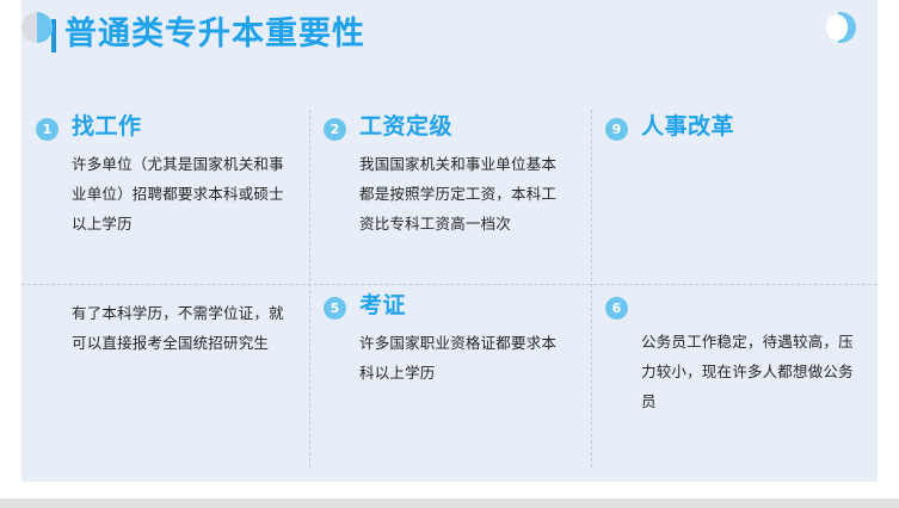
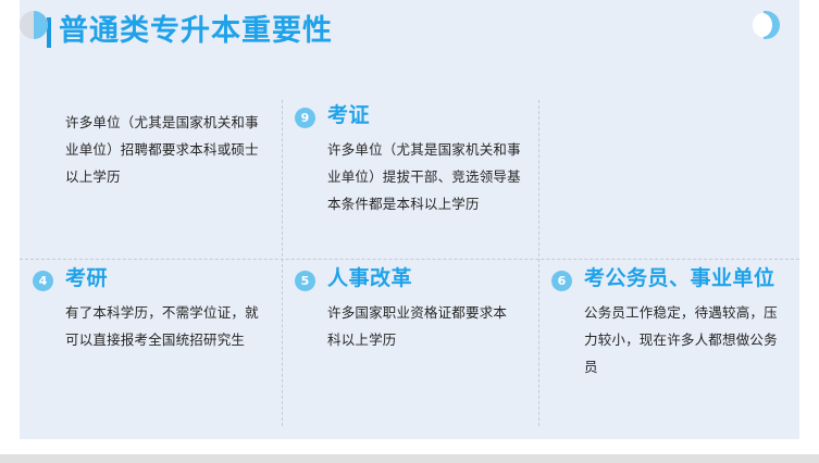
  普通类专升本重要性
- 1
- 找工作
  许多单位（尤其是国家机关和事业单位）招聘都要求本科或硕士以上学历
- 2
- 工资定级
- 我国国家机关和事业单位基本都是按照学历定工资，本科工资比专科工资高一档次
  9
- 人事改革
+ 考证
+ 许多单位（尤其是国家机关和事业单位）提拔干部、竞选领导基本条件都是本科以上学历
+ 4
+ 考研
  有了本科学历，不需学位证，就可以直接报考全国统招研究生
  5
- 考证
+ 人事改革
  许多国家职业资格证都要求本科以上学历
  6
+ 考公务员、事业单位
  公务员工作稳定，待遇较高，压力较小，现在许多人都想做公务员
